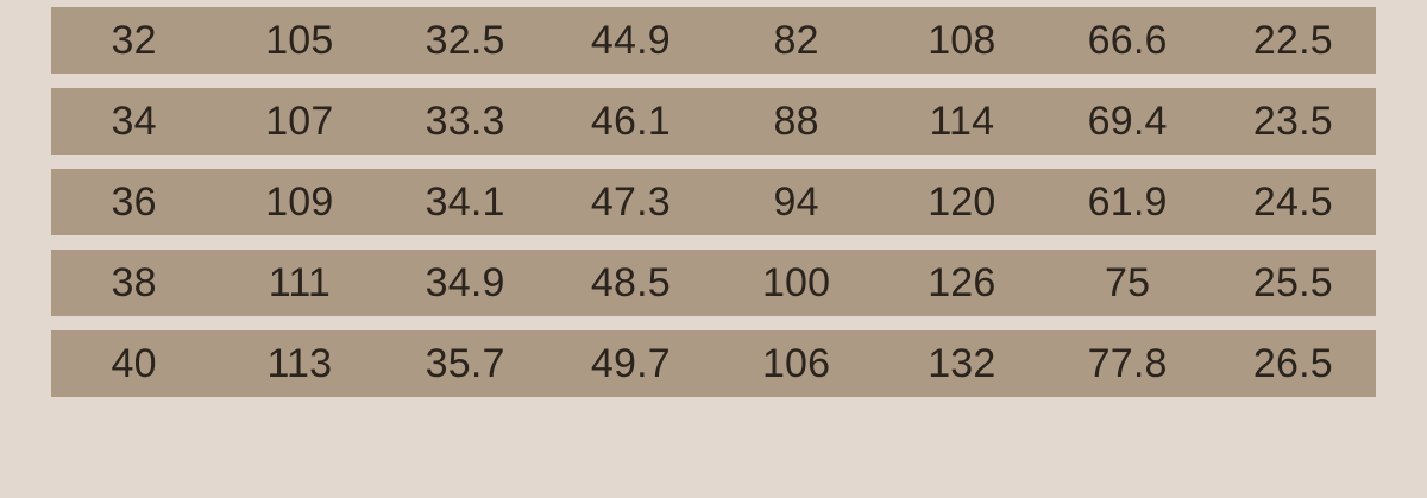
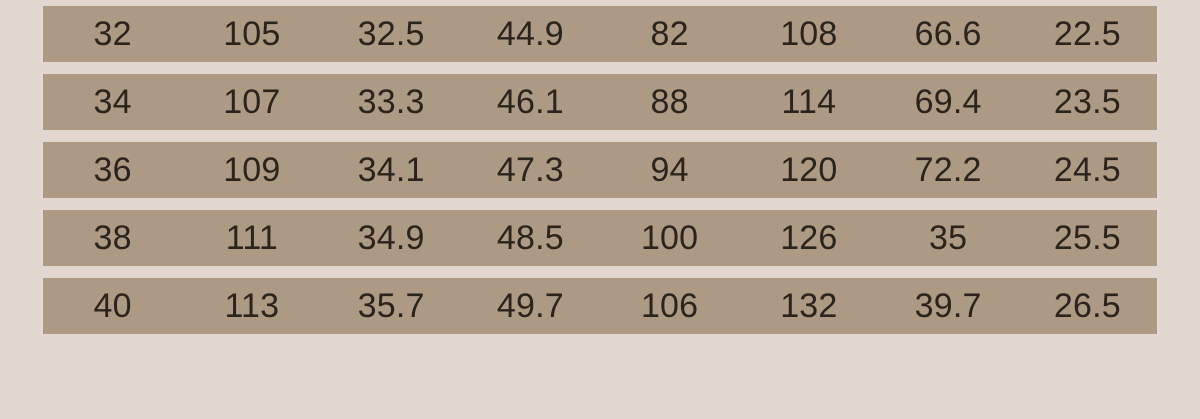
  32	105	32.5	44.9	82	108	66.6	22.5
  34	107	33.3	46.1	88	114	69.4	23.5
- 36	109	34.1	47.3	94	120	61.9	24.5
+ 36	109	34.1	47.3	94	120	72.2	24.5
- 38	111	34.9	48.5	100	126	75	25.5
+ 38	111	34.9	48.5	100	126	35	25.5
- 40	113	35.7	49.7	106	132	77.8	26.5
+ 40	113	35.7	49.7	106	132	39.7	26.5
